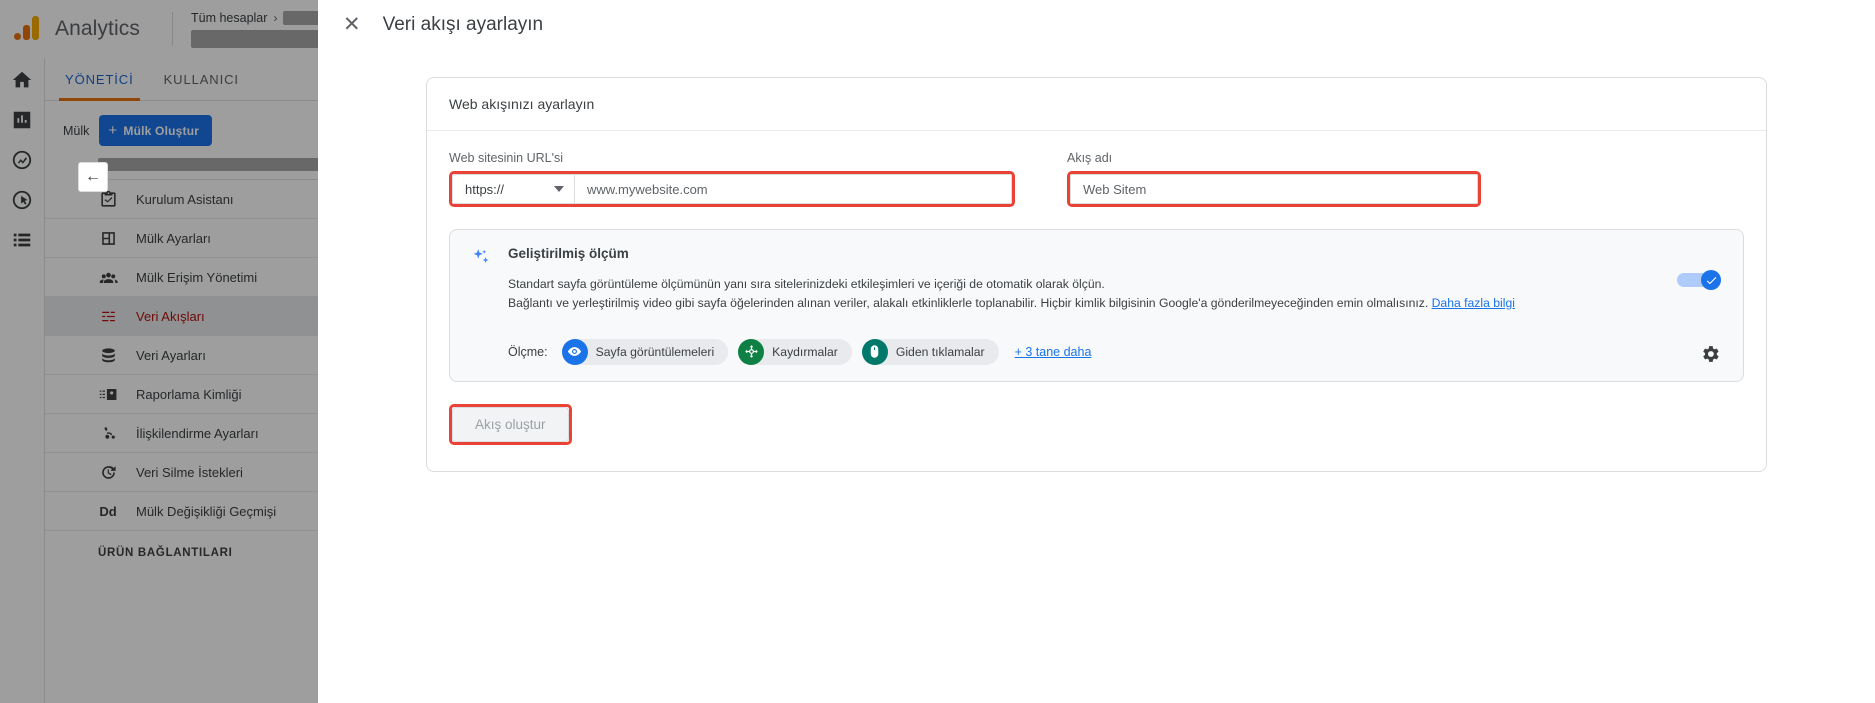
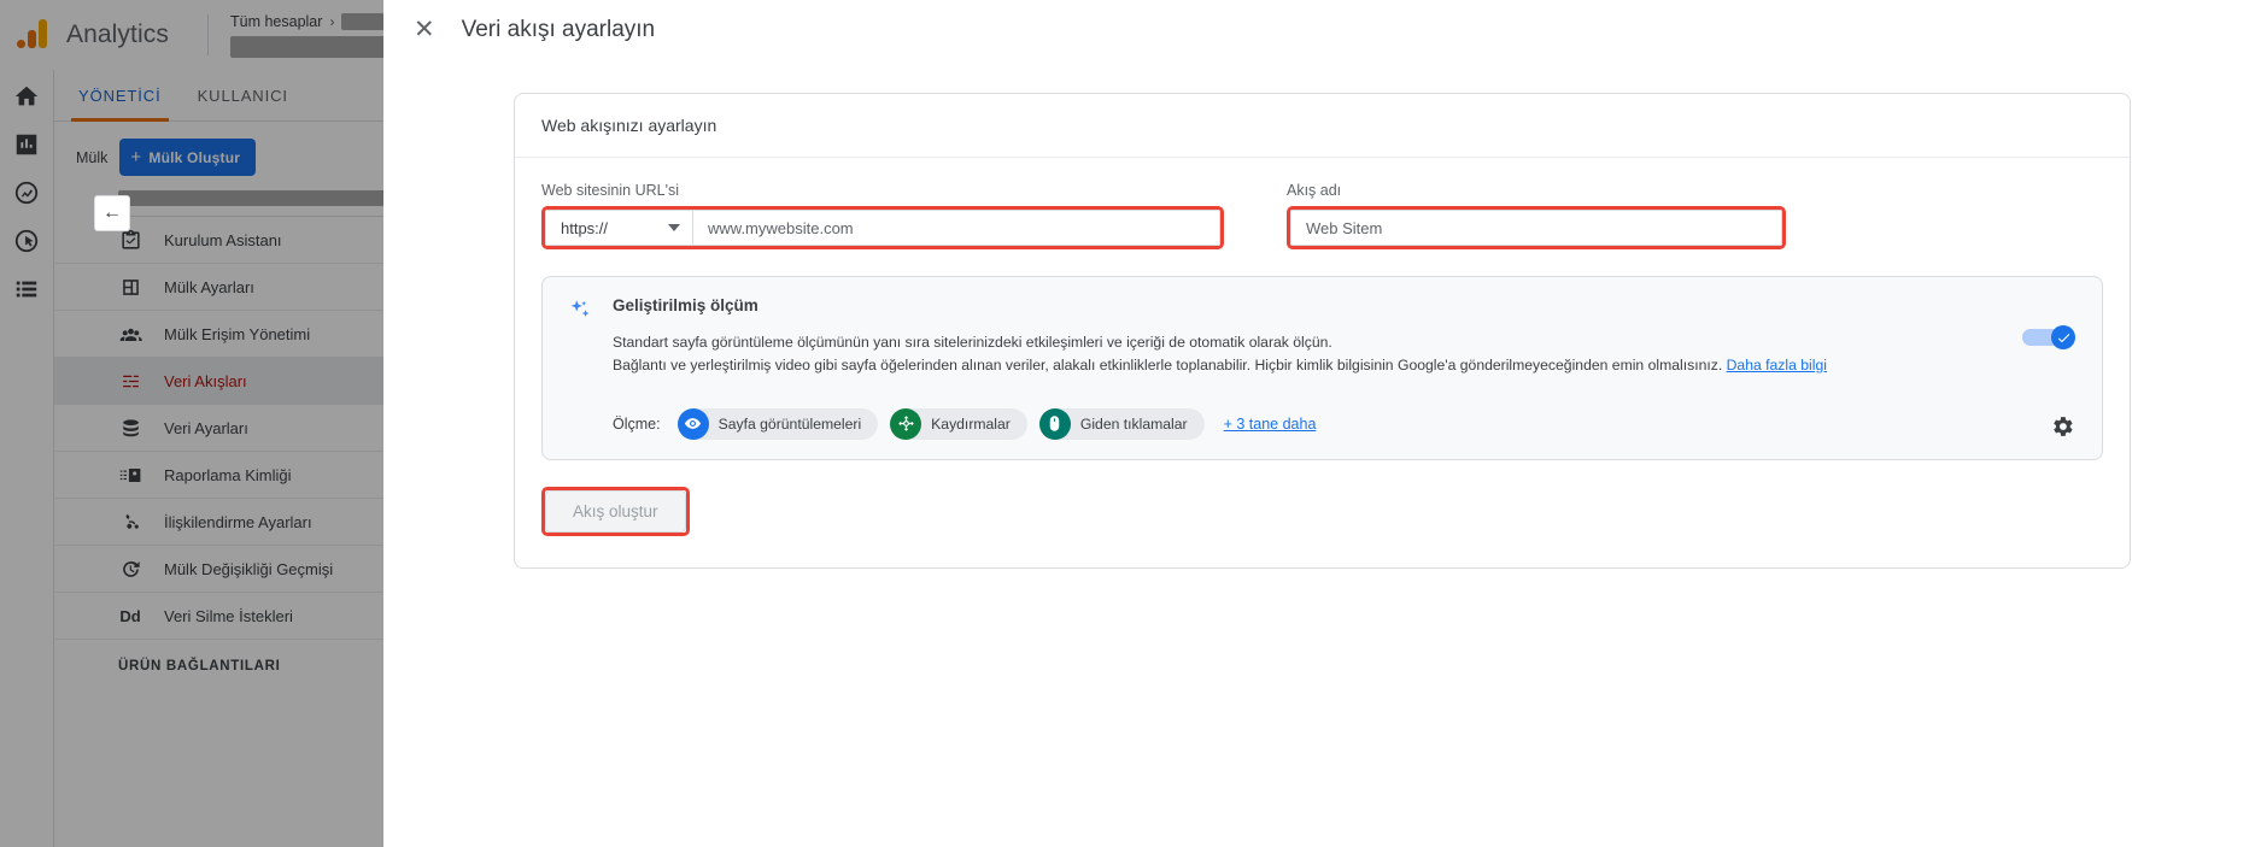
  Analytics
  Tüm hesaplar
  ›
  YÖNETİCİ
  KULLANICI
  Mülk
  +
  Mülk Oluştur
  Kurulum Asistanı
  Mülk Ayarları
  Mülk Erişim Yönetimi
  Veri Akışları
  Veri Ayarları
  Raporlama Kimliği
  İlişkilendirme Ayarları
- Veri Silme İstekleri
+ Mülk Değişikliği Geçmişi
  Dd
- Mülk Değişikliği Geçmişi
+ Veri Silme İstekleri
  ÜRÜN BAĞLANTILARI
  ←
  ✕
  Veri akışı ayarlayın
  Web akışınızı ayarlayın
  Web sitesinin URL'si
  https://
  www.mywebsite.com
  Akış adı
  Web Sitem
  Geliştirilmiş ölçüm
  Standart sayfa görüntüleme ölçümünün yanı sıra sitelerinizdeki etkileşimleri ve içeriği de otomatik olarak ölçün.
  Bağlantı ve yerleştirilmiş video gibi sayfa öğelerinden alınan veriler, alakalı etkinliklerle toplanabilir. Hiçbir kimlik bilgisinin Google'a gönderilmeyeceğinden emin olmalısınız. Daha fazla bilgi
  Ölçme:
  Sayfa görüntülemeleri
  Kaydırmalar
  Giden tıklamalar
  + 3 tane daha
  Akış oluştur
